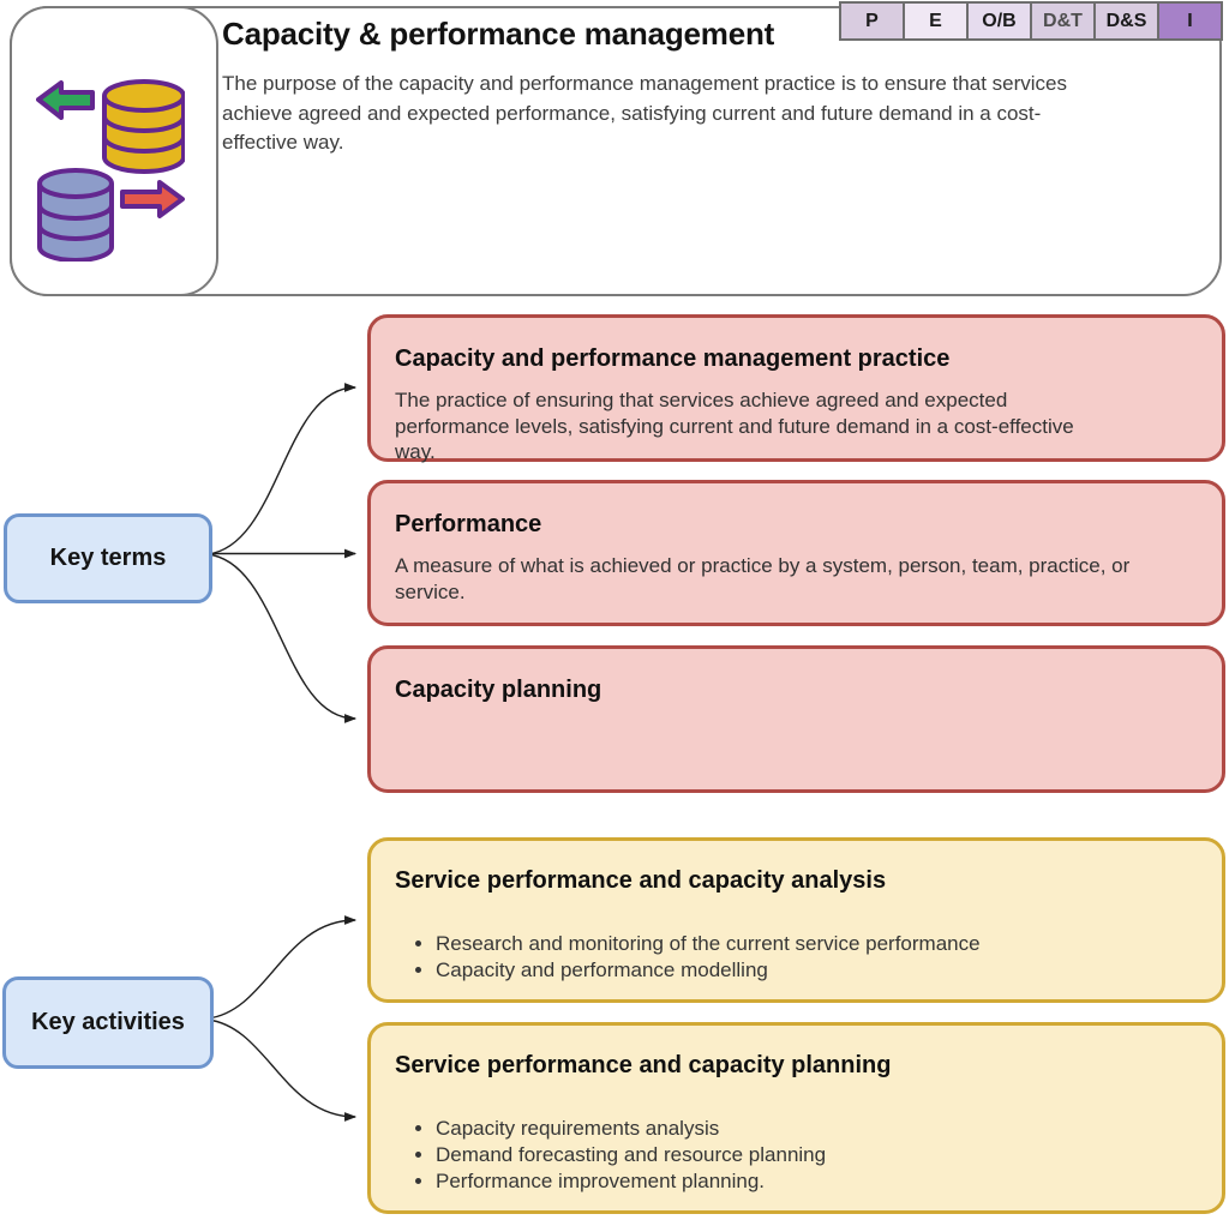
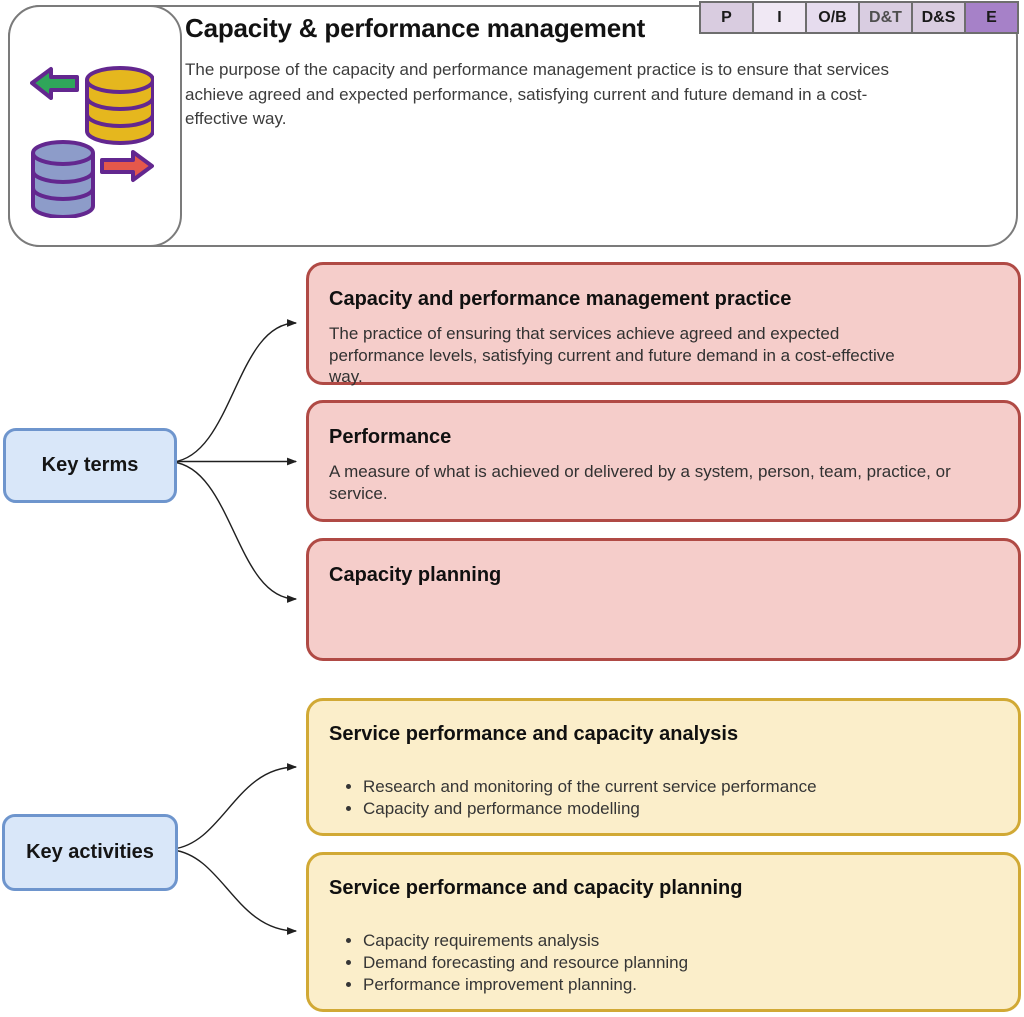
  Capacity & performance management
  The purpose of the capacity and performance management practice is to ensure that services achieve agreed and expected performance, satisfying current and future demand in a cost-effective way.
  P
- E
+ I
  O/B
  D&T
  D&S
- I
+ E
  Key terms
  Capacity and performance management practice
  The practice of ensuring that services achieve agreed and expected performance levels, satisfying current and future demand in a cost-effective way.
  Performance
- A measure of what is achieved or practice by a system, person, team, practice, or service.
+ A measure of what is achieved or delivered by a system, person, team, practice, or service.
  Capacity planning
  Key activities
  Service performance and capacity analysis
  Research and monitoring of the current service performance
  Capacity and performance modelling
  Service performance and capacity planning
  Capacity requirements analysis
  Demand forecasting and resource planning
  Performance improvement planning.
